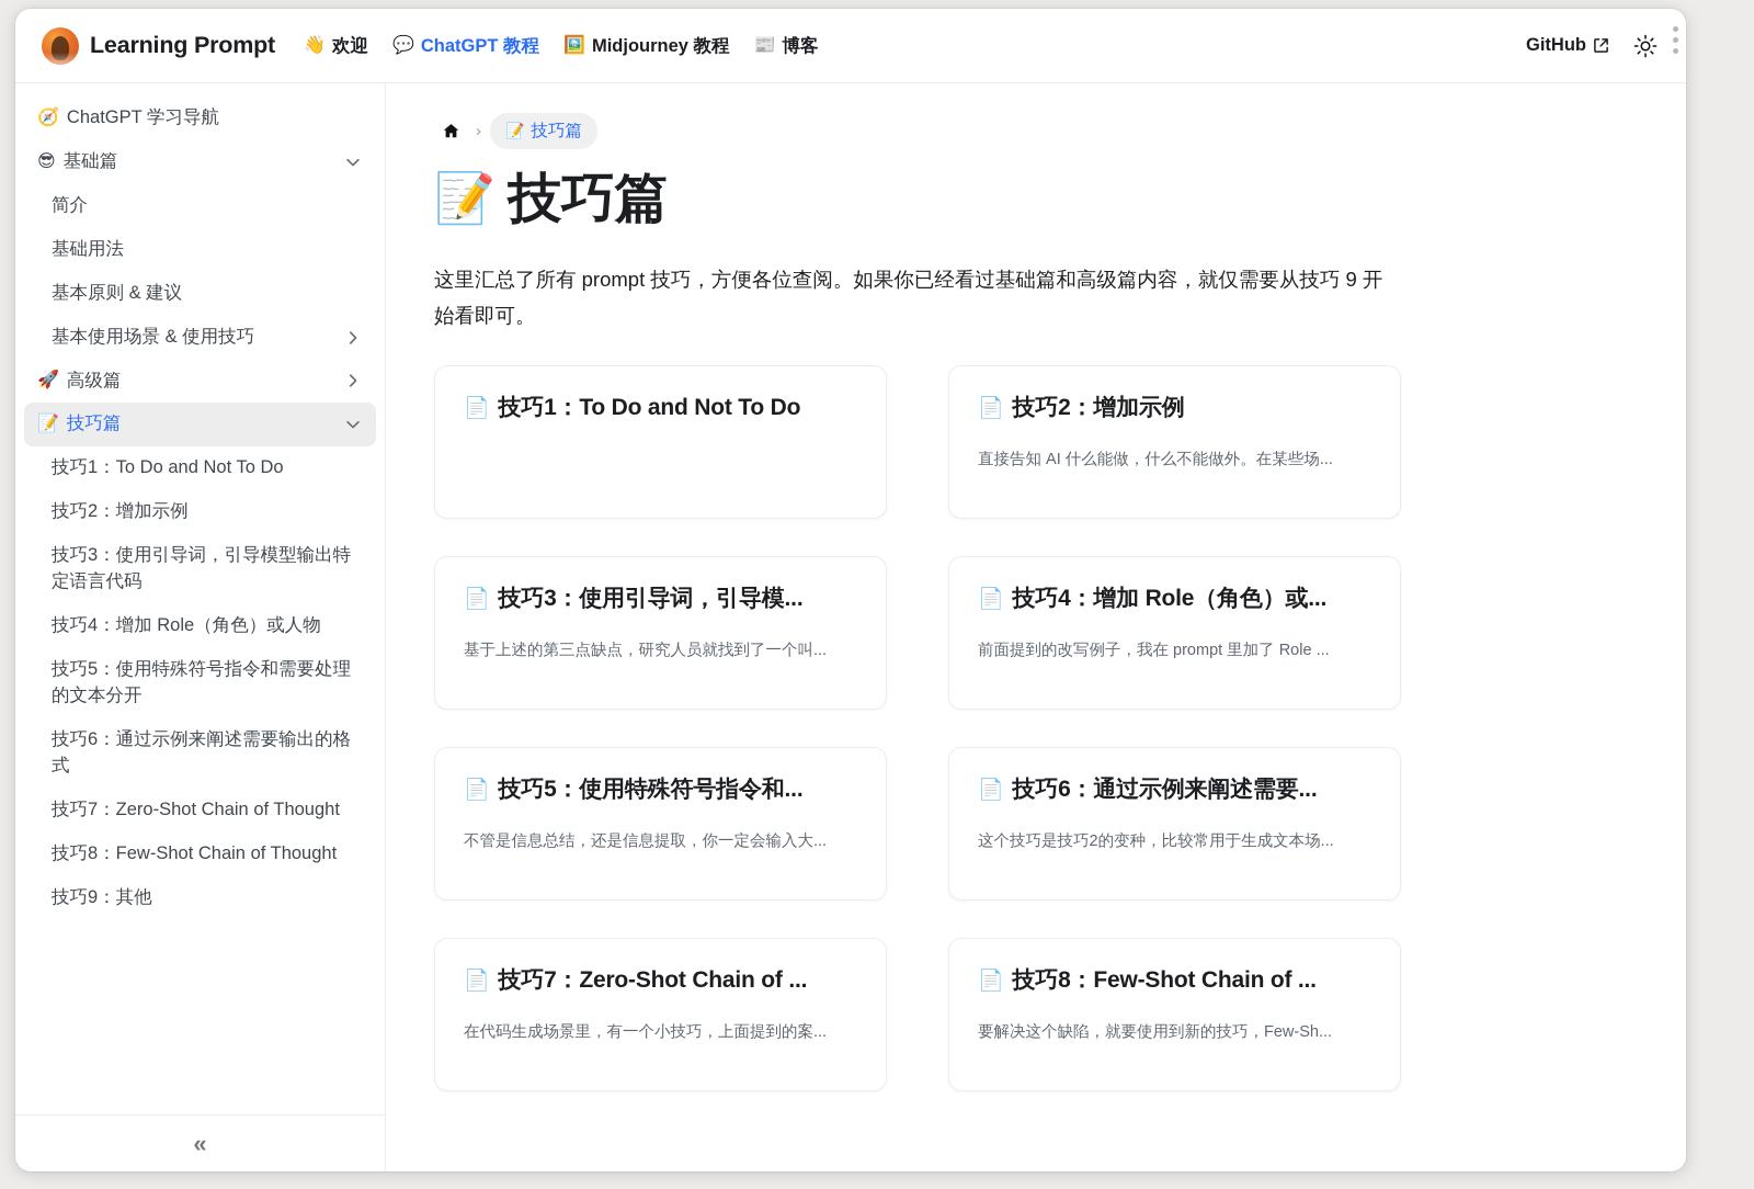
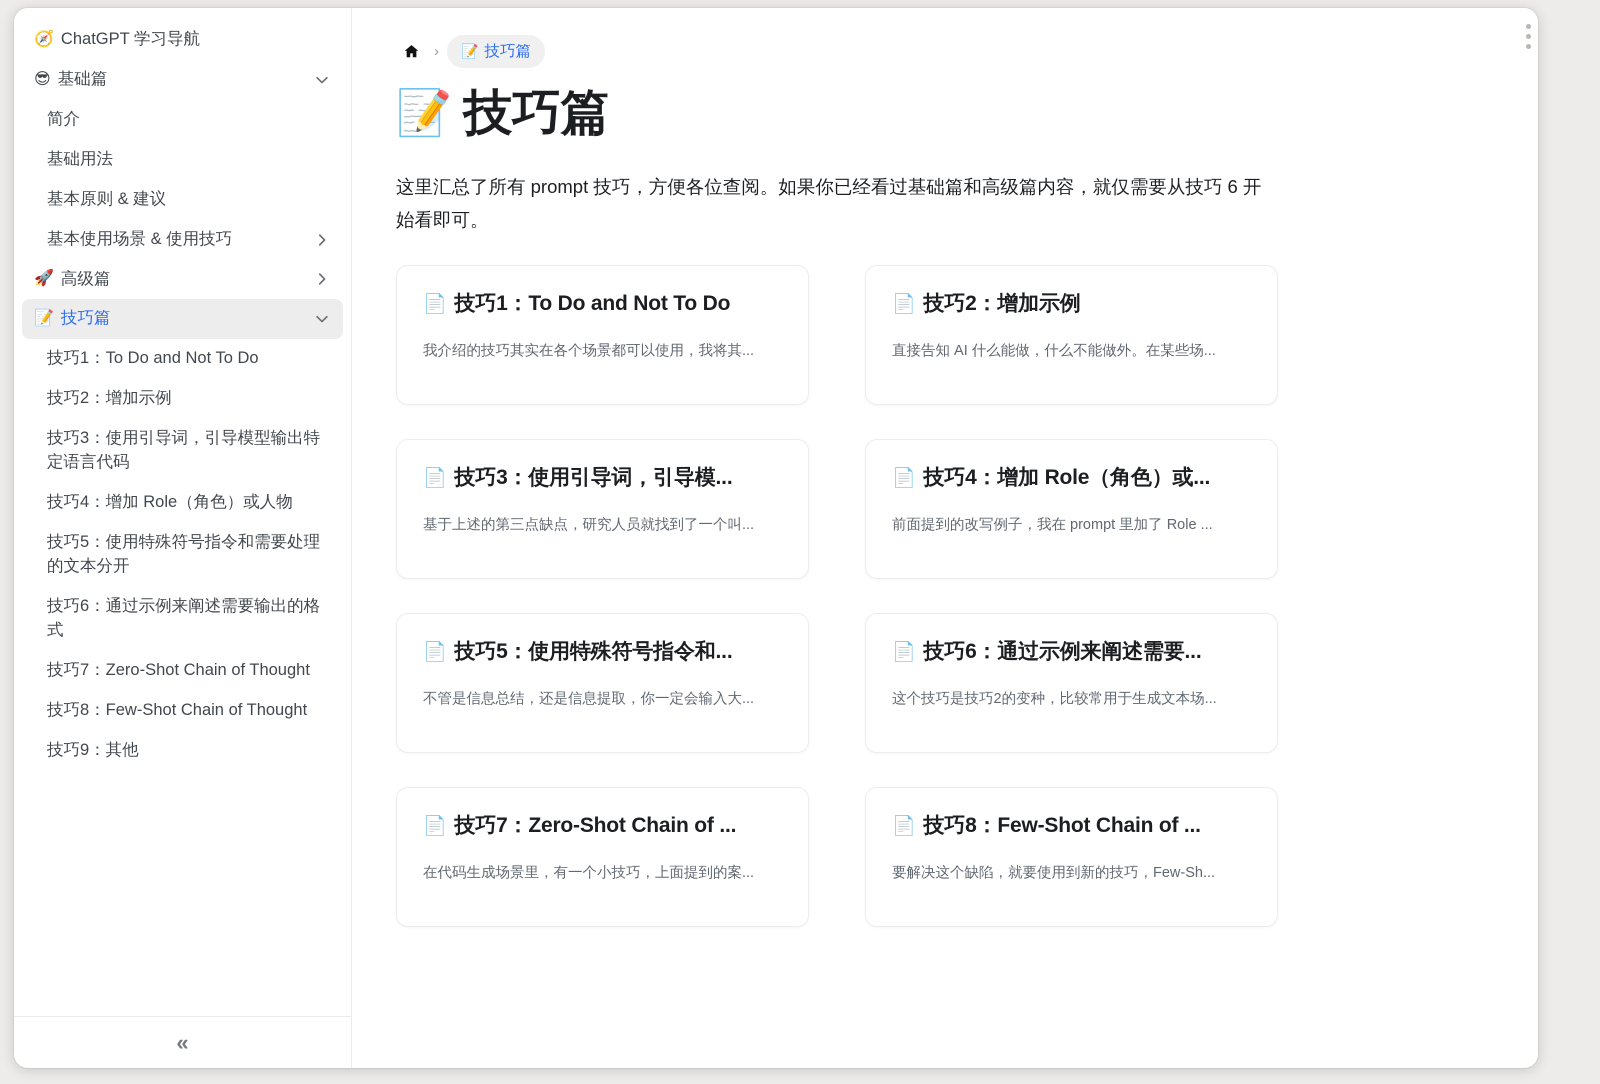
- Learning Prompt
- 👋
- 欢迎
- 💬
- ChatGPT 教程
- 🖼️
- Midjourney 教程
- 📰
- 博客
- GitHub
  🧭
  ChatGPT 学习导航
  😎
  基础篇
  简介
  基础用法
  基本原则 & 建议
  基本使用场景 & 使用技巧
  🚀
  高级篇
  📝
  技巧篇
  技巧1：To Do and Not To Do
  技巧2：增加示例
  技巧3：使用引导词，引导模型输出特定语言代码
  技巧4：增加 Role（角色）或人物
  技巧5：使用特殊符号指令和需要处理的文本分开
  技巧6：通过示例来阐述需要输出的格式
  技巧7：Zero-Shot Chain of Thought
  技巧8：Few-Shot Chain of Thought
  技巧9：其他
  «
  ›
  📝
  技巧篇
  📝
  技巧篇
- 这里汇总了所有 prompt 技巧，方便各位查阅。如果你已经看过基础篇和高级篇内容，就仅需要从技巧 9 开始看即可。
+ 这里汇总了所有 prompt 技巧，方便各位查阅。如果你已经看过基础篇和高级篇内容，就仅需要从技巧 6 开始看即可。
  📄
  技巧1：To Do and Not To Do
+ 我介绍的技巧其实在各个场景都可以使用，我将其...
  📄
  技巧2：增加示例
  直接告知 AI 什么能做，什么不能做外。在某些场...
  📄
  技巧3：使用引导词，引导模...
  基于上述的第三点缺点，研究人员就找到了一个叫...
  📄
  技巧4：增加 Role（角色）或...
  前面提到的改写例子，我在 prompt 里加了 Role ...
  📄
  技巧5：使用特殊符号指令和...
  不管是信息总结，还是信息提取，你一定会输入大...
  📄
  技巧6：通过示例来阐述需要...
  这个技巧是技巧2的变种，比较常用于生成文本场...
  📄
  技巧7：Zero-Shot Chain of ...
  在代码生成场景里，有一个小技巧，上面提到的案...
  📄
  技巧8：Few-Shot Chain of ...
  要解决这个缺陷，就要使用到新的技巧，Few-Sh...
